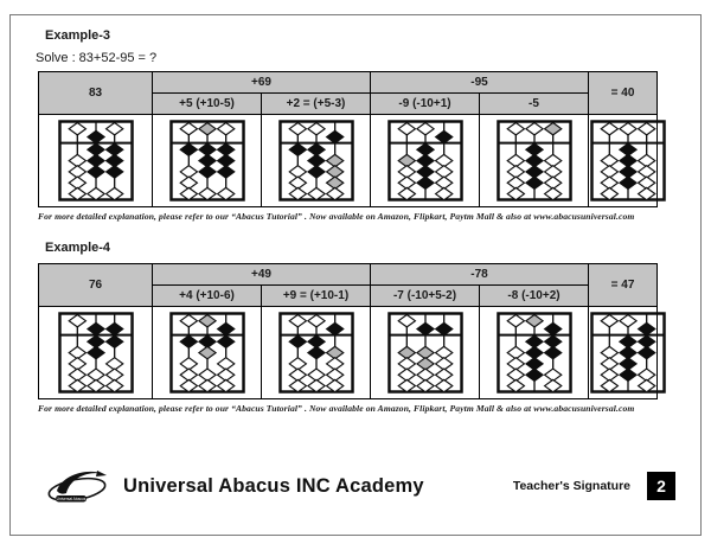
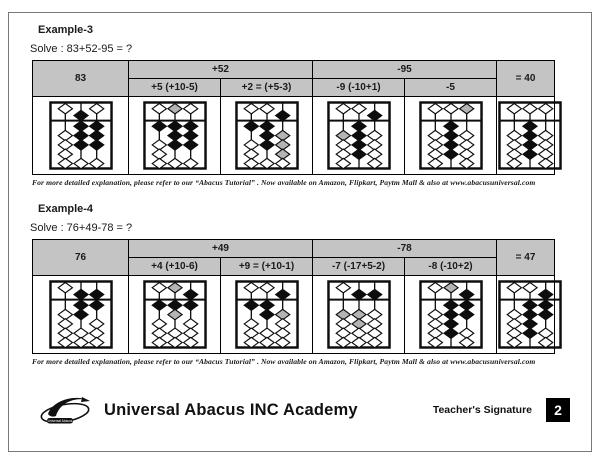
  Example-3
  Solve : 83+52-95 = ?
- 83	+69	-95	= 40
+ 83	+52	-95	= 40
  +5 (+10-5)	+2 = (+5-3)	-9 (-10+1)	-5
  For more detailed explanation, please refer to our “Abacus Tutorial” . Now available on Amazon, Flipkart, Paytm Mall & also at www.abacusuniversal.com
  Example-4
+ Solve : 76+49-78 = ?
  76	+49	-78	= 47
- +4 (+10-6)	+9 = (+10-1)	-7 (-10+5-2)	-8 (-10+2)
+ +4 (+10-6)	+9 = (+10-1)	-7 (-17+5-2)	-8 (-10+2)
  For more detailed explanation, please refer to our “Abacus Tutorial” . Now available on Amazon, Flipkart, Paytm Mall & also at www.abacusuniversal.com
  Universal Abacus INC Academy
  Teacher's Signature
  2
